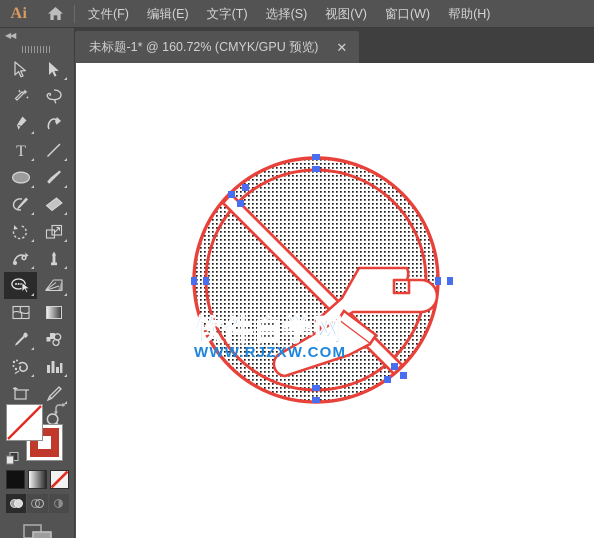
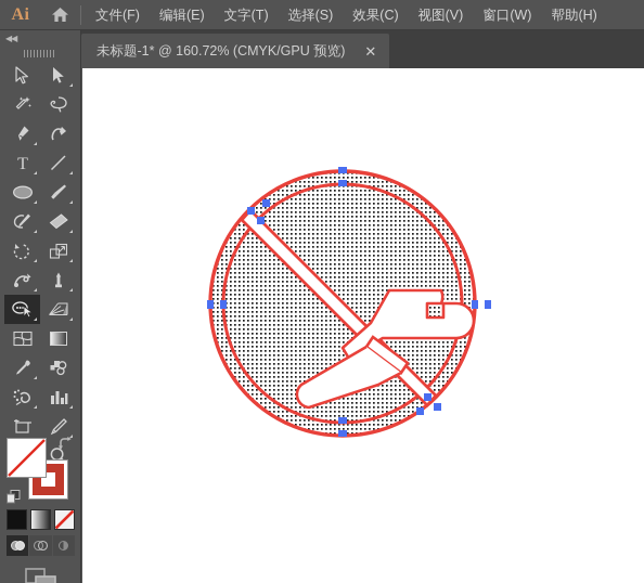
  Ai
  文件(F)
  编辑(E)
  文字(T)
  选择(S)
+ 效果(C)
  视图(V)
  窗口(W)
  帮助(H)
  未标题-1* @ 160.72% (CMYK/GPU 预览)
  ✕
  ◀◀
  T
- 软件自学网
- WWW.RJZXW.COM
